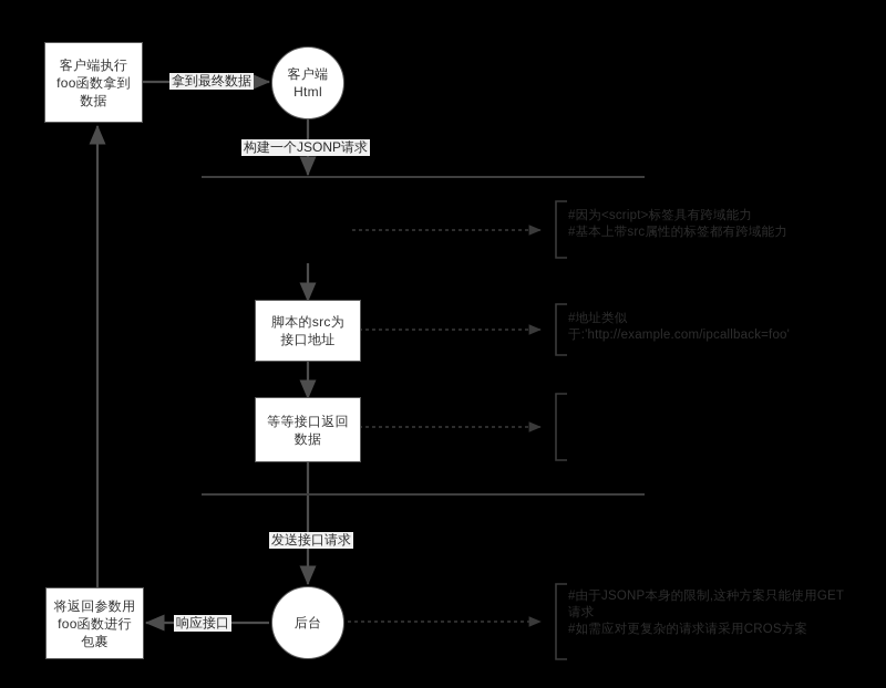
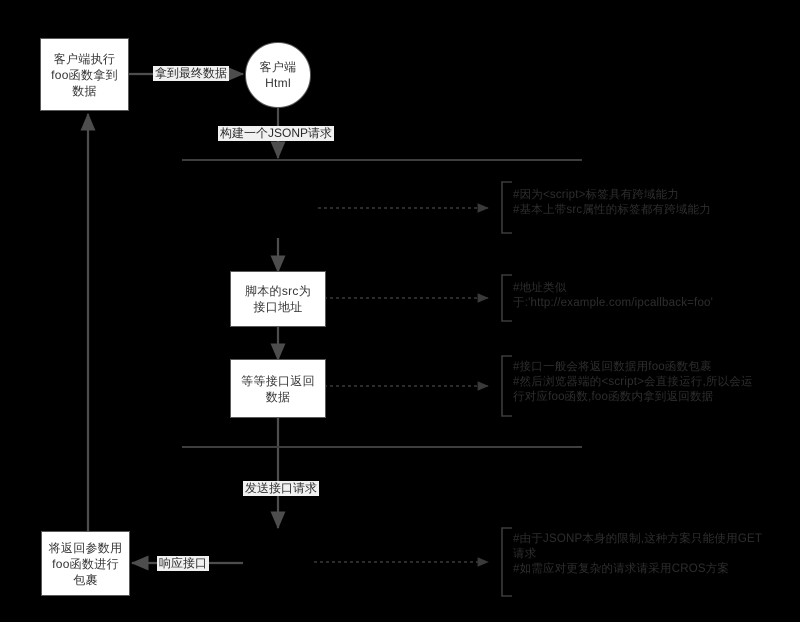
  客户端执行
  foo函数拿到
  数据
  客户端
  Html
  脚本的src为
  接口地址
  等等接口返回
  数据
- 后台
  将返回参数用
  foo函数进行
  包裹
  拿到最终数据
  构建一个JSONP请求
  发送接口请求
  响应接口
  #因为<script>标签具有跨域能力
  #基本上带src属性的标签都有跨域能力
  #地址类似
  于:'http://example.com/ipcallback=foo'
+ #接口一般会将返回数据用foo函数包裹
+ #然后浏览器端的<script>会直接运行,所以会运
+ 行对应foo函数,foo函数内拿到返回数据
  #由于JSONP本身的限制,这种方案只能使用GET
  请求
  #如需应对更复杂的请求请采用CROS方案
